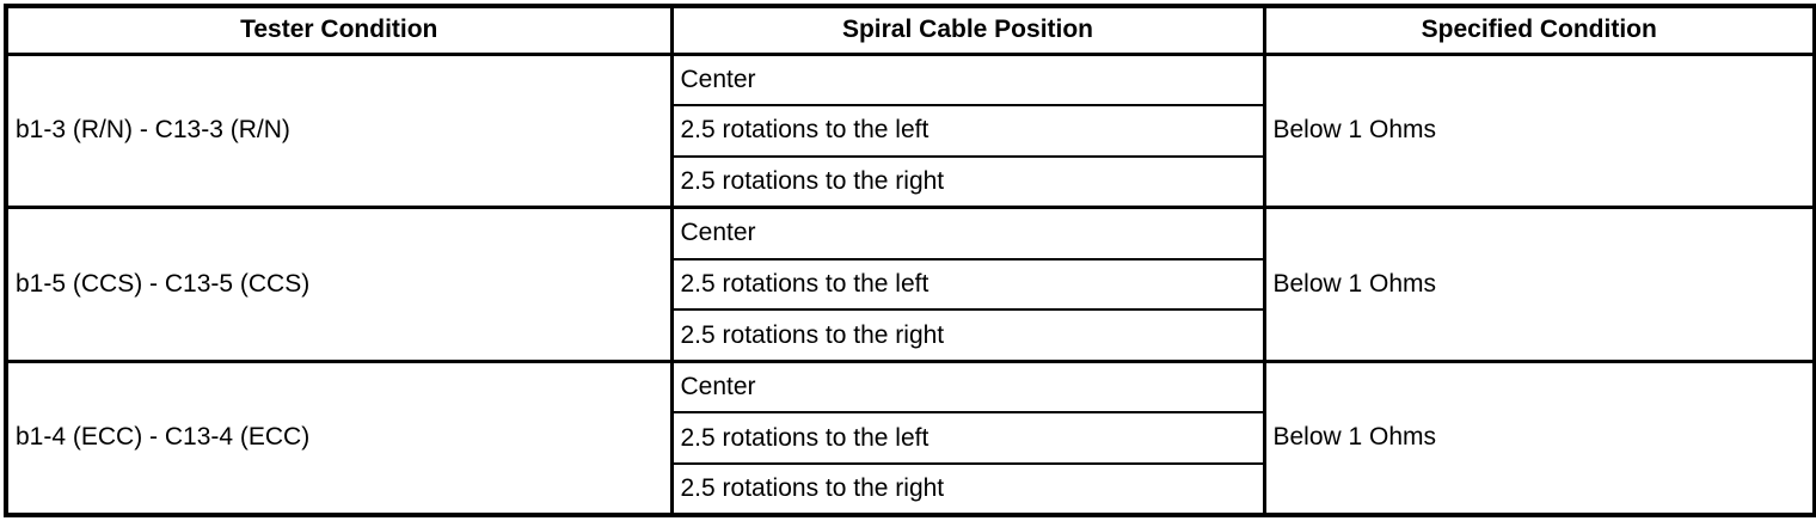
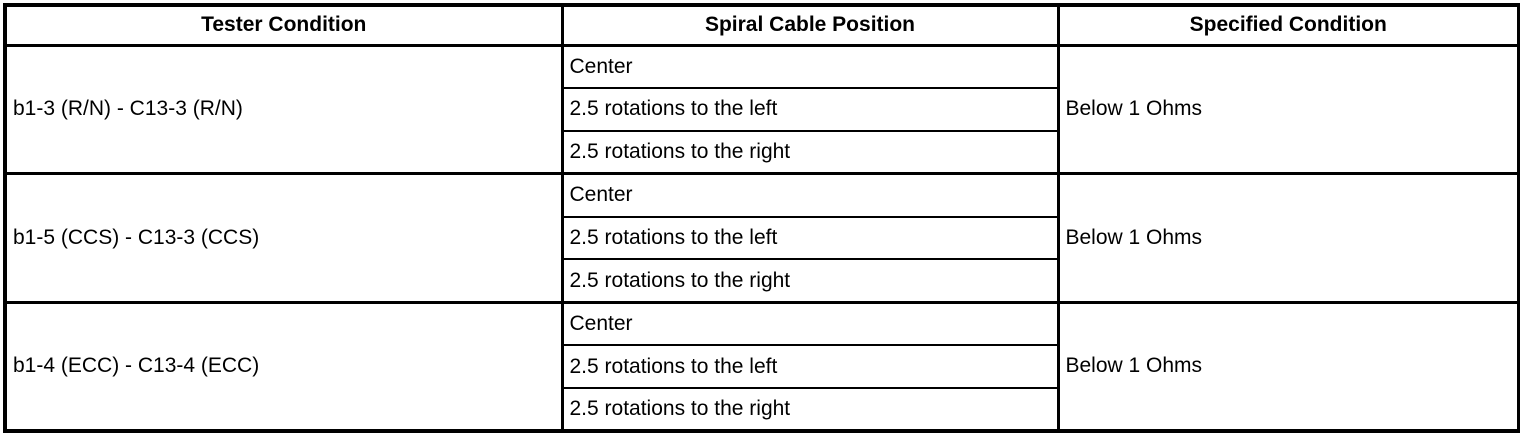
  Tester Condition	Spiral Cable Position	Specified Condition
  b1-3 (R/N) - C13-3 (R/N)	Center	Below 1 Ohms
  2.5 rotations to the left
  2.5 rotations to the right
- b1-5 (CCS) - C13-5 (CCS)	Center	Below 1 Ohms
+ b1-5 (CCS) - C13-3 (CCS)	Center	Below 1 Ohms
  2.5 rotations to the left
  2.5 rotations to the right
  b1-4 (ECC) - C13-4 (ECC)	Center	Below 1 Ohms
  2.5 rotations to the left
  2.5 rotations to the right
